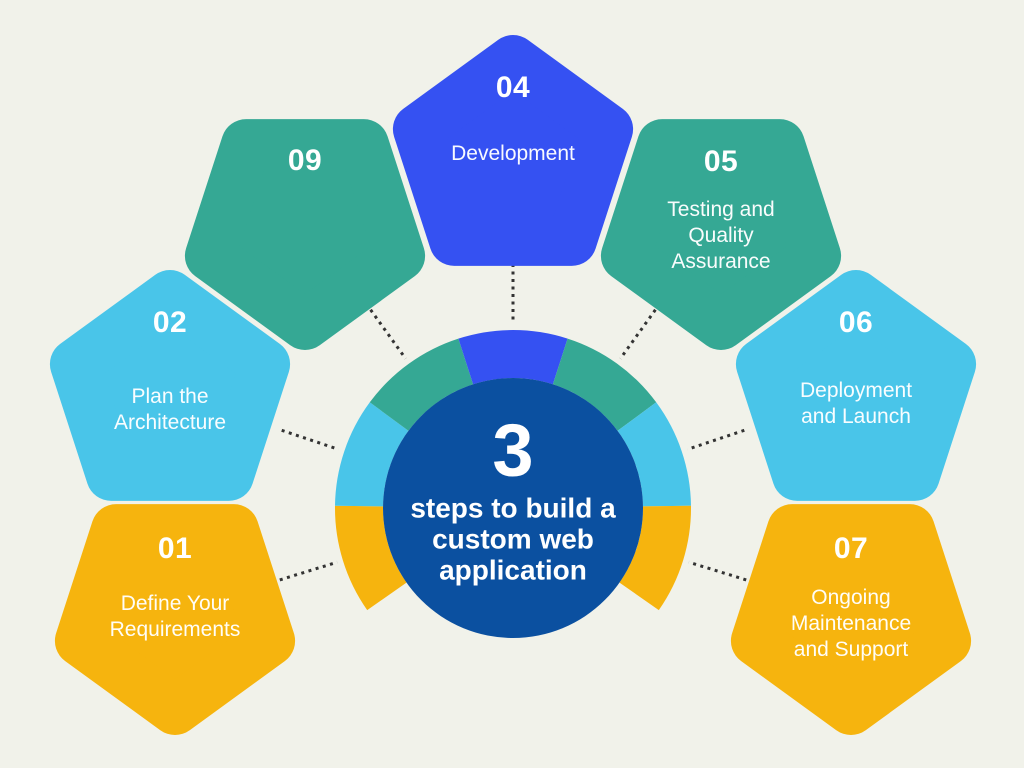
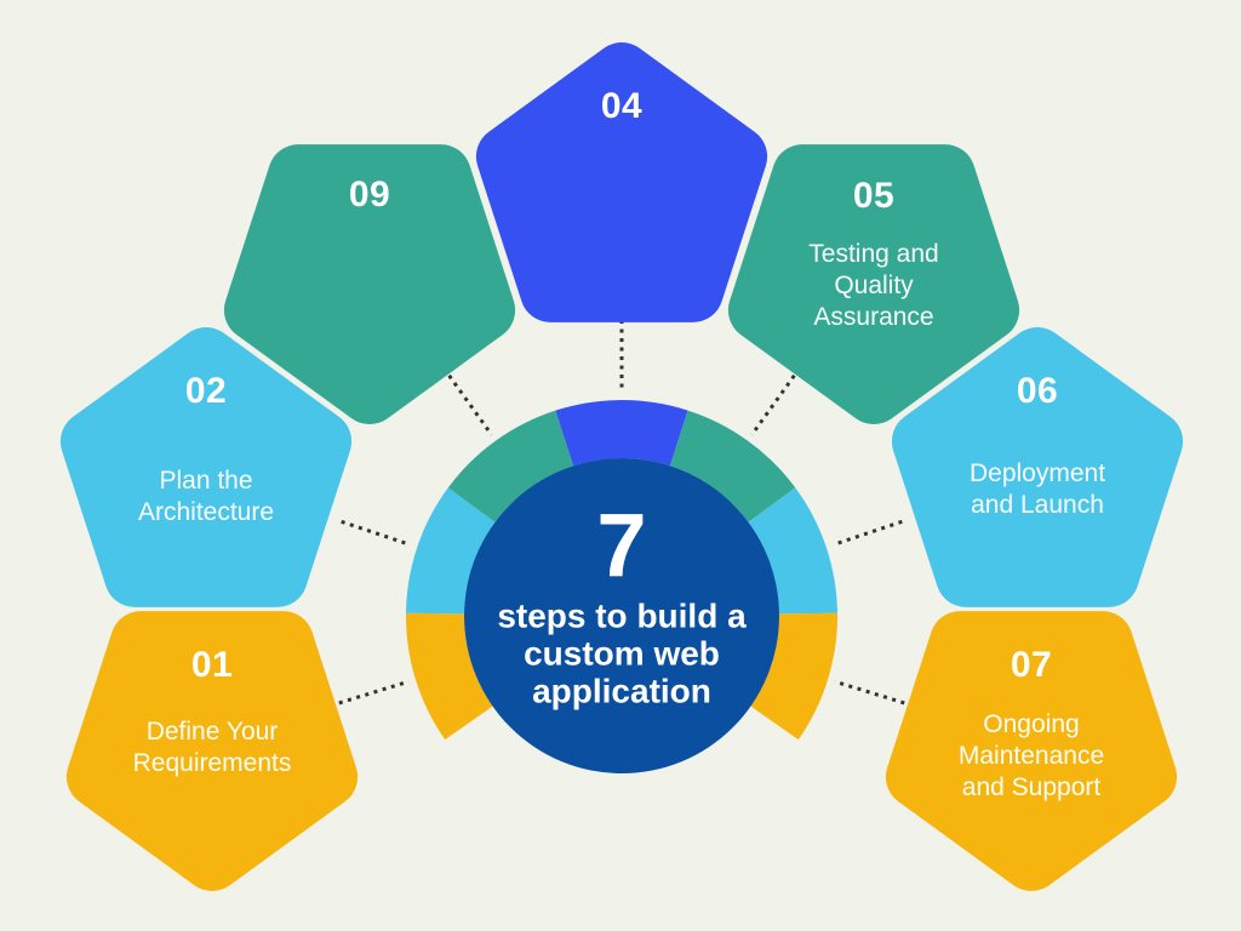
- 3
+ 7
  steps to build a
  custom web
  application
  01
  02
  09
  04
  05
  06
  07
  Define Your
  Requirements
  Plan the
  Architecture
- Development
  Testing and
  Quality
  Assurance
  Deployment
  and Launch
  Ongoing
  Maintenance
  and Support
